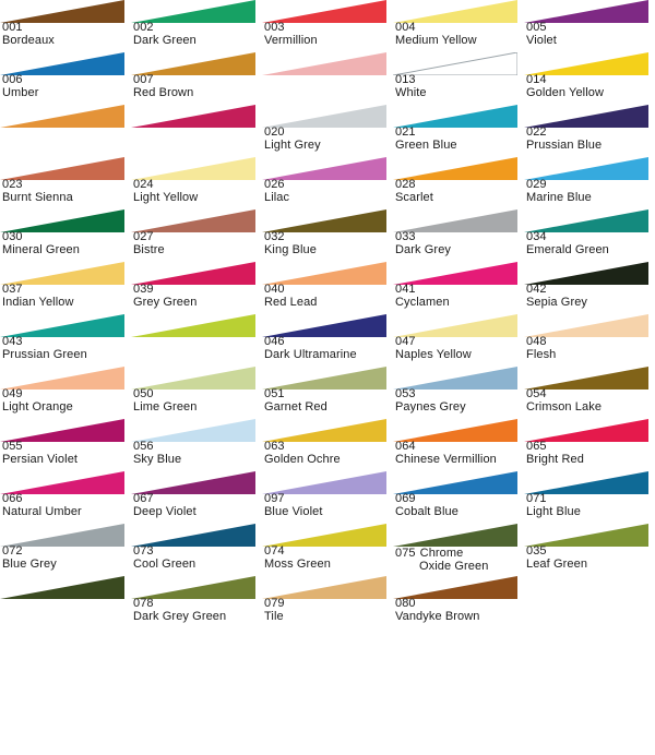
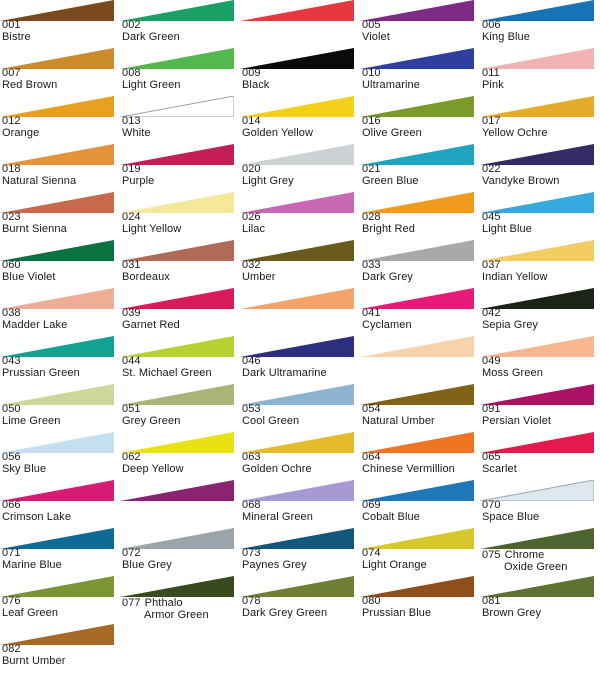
  001
- Bordeaux
+ Bistre
  002
  Dark Green
- 003
- Vermillion
- 004
- Medium Yellow
  005
  Violet
  006
- Umber
+ King Blue
  007
  Red Brown
+ 008
+ Light Green
+ 009
+ Black
+ 010
+ Ultramarine
+ 011
+ Pink
+ 012
+ Orange
  013
  White
  014
  Golden Yellow
+ 016
+ Olive Green
+ 017
+ Yellow Ochre
+ 018
+ Natural Sienna
+ 019
+ Purple
  020
  Light Grey
  021
  Green Blue
  022
- Prussian Blue
+ Vandyke Brown
  023
  Burnt Sienna
  024
  Light Yellow
  026
  Lilac
  028
- Scarlet
+ Bright Red
- 029
+ 045
- Marine Blue
+ Light Blue
- 030
+ 060
- Mineral Green
+ Blue Violet
- 027
+ 031
- Bistre
+ Bordeaux
  032
- King Blue
+ Umber
  033
  Dark Grey
- 034
- Emerald Green
  037
  Indian Yellow
+ 038
+ Madder Lake
  039
- Grey Green
+ Garnet Red
- 040
- Red Lead
  041
  Cyclamen
  042
  Sepia Grey
  043
  Prussian Green
+ 044
+ St. Michael Green
  046
  Dark Ultramarine
- 047
- Naples Yellow
- 048
- Flesh
  049
- Light Orange
+ Moss Green
  050
  Lime Green
  051
- Garnet Red
+ Grey Green
  053
- Paynes Grey
+ Cool Green
  054
- Crimson Lake
+ Natural Umber
- 055
+ 091
  Persian Violet
  056
  Sky Blue
+ 062
+ Deep Yellow
  063
  Golden Ochre
  064
  Chinese Vermillion
  065
- Bright Red
+ Scarlet
  066
- Natural Umber
+ Crimson Lake
- 067
- Deep Violet
- 097
+ 068
- Blue Violet
+ Mineral Green
  069
  Cobalt Blue
+ 070
+ Space Blue
  071
- Light Blue
+ Marine Blue
  072
  Blue Grey
  073
- Cool Green
+ Paynes Grey
  074
- Moss Green
+ Light Orange
  075 Chrome
  Oxide Green
- 035
+ 076
  Leaf Green
+ 077 Phthalo
+ Armor Green
  078
  Dark Grey Green
- 079
- Tile
  080
- Vandyke Brown
+ Prussian Blue
+ 081
+ Brown Grey
+ 082
+ Burnt Umber
